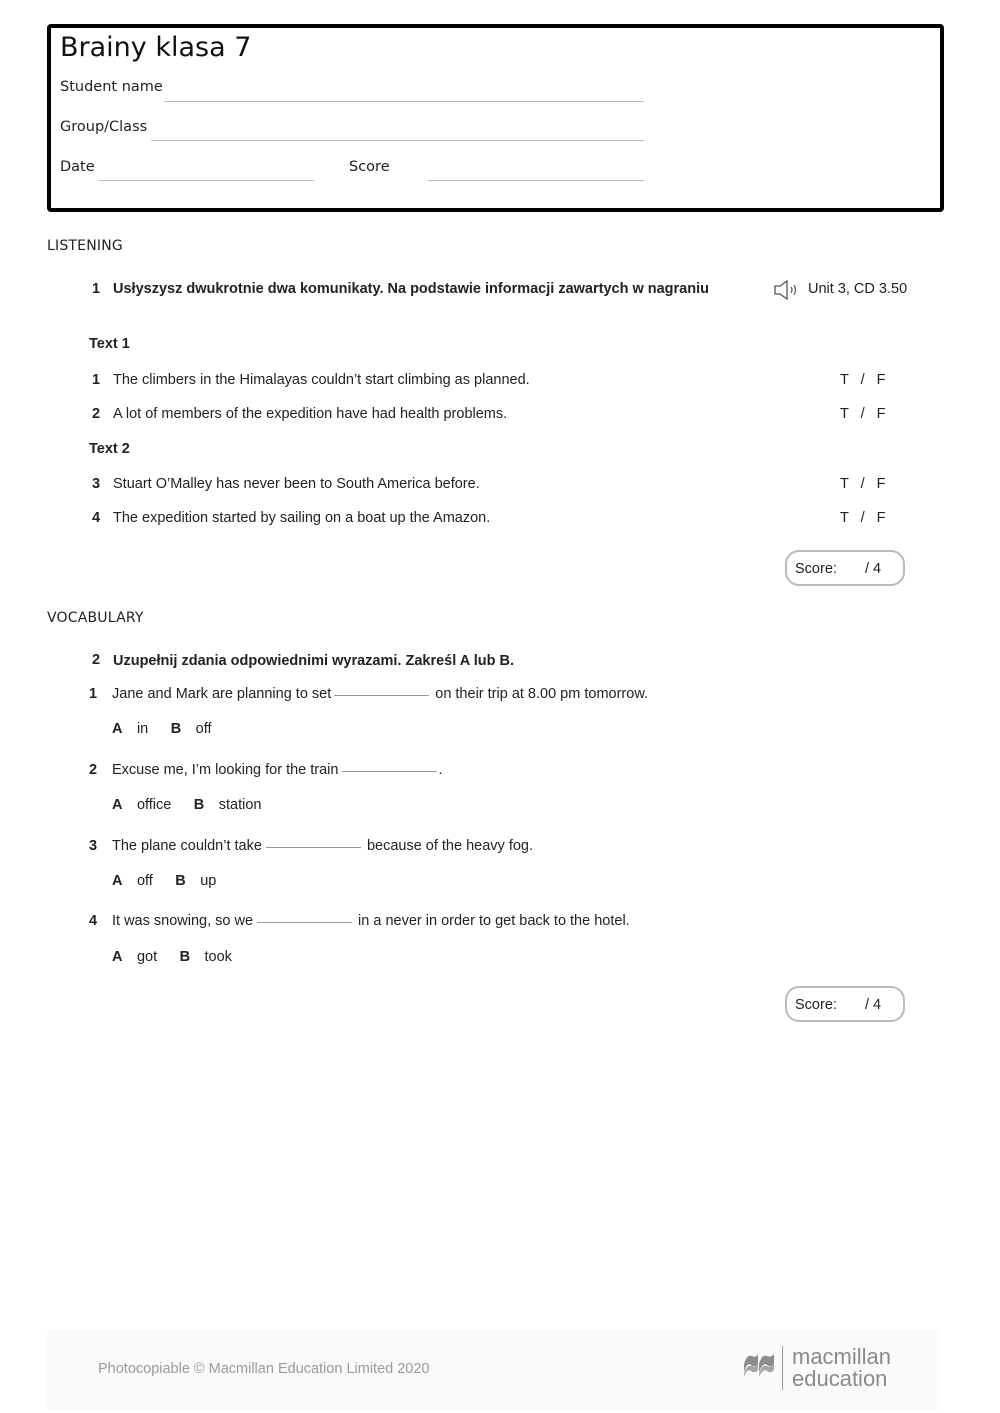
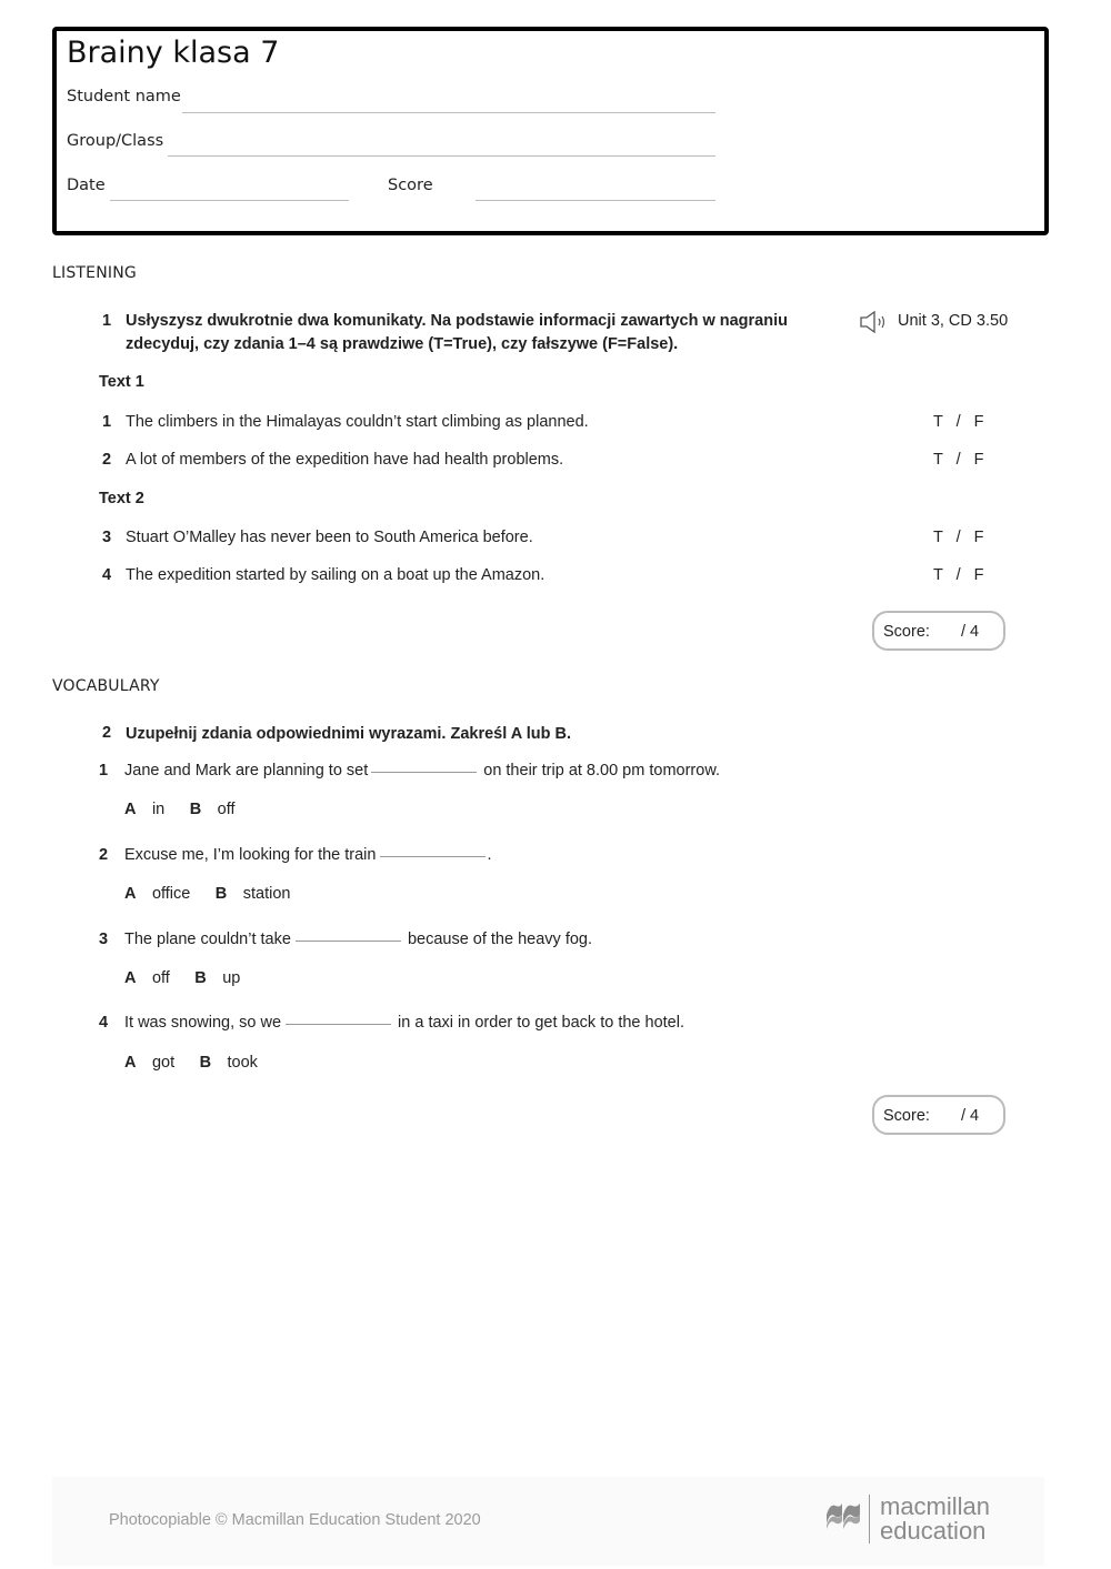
  Brainy klasa 7
  Student name
  Group/Class
  Date
  Score
  LISTENING
  1
  Usłyszysz dwukrotnie dwa komunikaty. Na podstawie informacji zawartych w nagraniu
+ zdecyduj, czy zdania 1–4 są prawdziwe (T=True), czy fałszywe (F=False).
  Unit 3, CD 3.50
  Text 1
  1
  The climbers in the Himalayas couldn’t start climbing as planned.
  T / F
  2
  A lot of members of the expedition have had health problems.
  T / F
  Text 2
  3
  Stuart O’Malley has never been to South America before.
  T / F
  4
  The expedition started by sailing on a boat up the Amazon.
  T / F
  Score:
  / 4
  VOCABULARY
  2
  Uzupełnij zdania odpowiednimi wyrazami. Zakreśl A lub B.
  1
  Jane and Mark are planning to set on their trip at 8.00 pm tomorrow.
  A in B off
  2
  Excuse me, I’m looking for the train .
  A office B station
  3
  The plane couldn’t take because of the heavy fog.
  A off B up
  4
- It was snowing, so we in a never in order to get back to the hotel.
+ It was snowing, so we in a taxi in order to get back to the hotel.
  A got B took
  Score:
  / 4
- Photocopiable © Macmillan Education Limited 2020
+ Photocopiable © Macmillan Education Student 2020
  macmillan
  education
